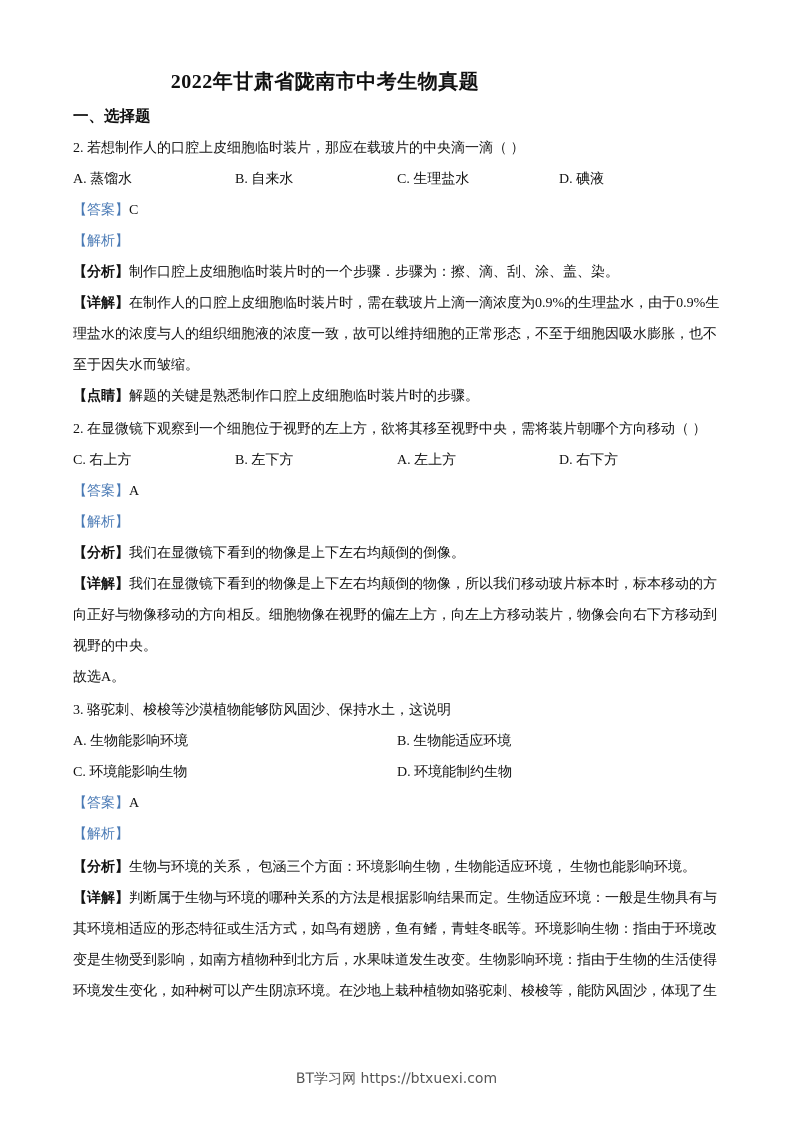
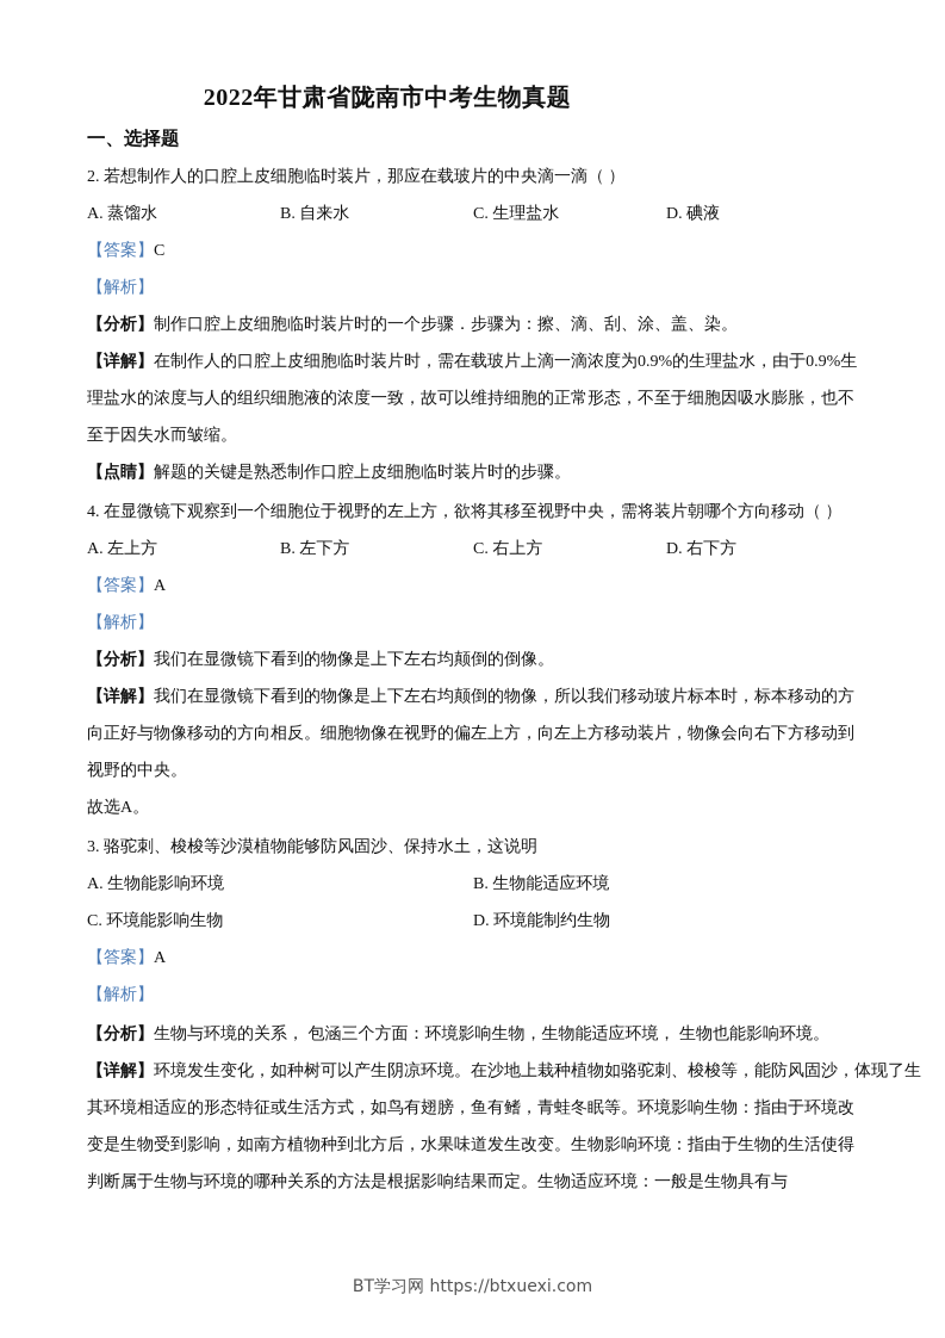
  2022年甘肃省陇南市中考生物真题
  一、选择题
  2. 若想制作人的口腔上皮细胞临时装片，那应在载玻片的中央滴一滴（ ）
  A. 蒸馏水
  B. 自来水
  C. 生理盐水
  D. 碘液
  【答案】C
  【解析】
  【分析】制作口腔上皮细胞临时装片时的一个步骤．步骤为：擦、滴、刮、涂、盖、染。
  【详解】在制作人的口腔上皮细胞临时装片时，需在载玻片上滴一滴浓度为0.9%的生理盐水，由于0.9%生
  理盐水的浓度与人的组织细胞液的浓度一致，故可以维持细胞的正常形态，不至于细胞因吸水膨胀，也不
  至于因失水而皱缩。
  【点睛】解题的关键是熟悉制作口腔上皮细胞临时装片时的步骤。
- 2. 在显微镜下观察到一个细胞位于视野的左上方，欲将其移至视野中央，需将装片朝哪个方向移动（ ）
+ 4. 在显微镜下观察到一个细胞位于视野的左上方，欲将其移至视野中央，需将装片朝哪个方向移动（ ）
- C. 右上方
+ A. 左上方
  B. 左下方
- A. 左上方
+ C. 右上方
  D. 右下方
  【答案】A
  【解析】
  【分析】我们在显微镜下看到的物像是上下左右均颠倒的倒像。
  【详解】我们在显微镜下看到的物像是上下左右均颠倒的物像，所以我们移动玻片标本时，标本移动的方
  向正好与物像移动的方向相反。细胞物像在视野的偏左上方，向左上方移动装片，物像会向右下方移动到
  视野的中央。
  故选A。
  3. 骆驼刺、梭梭等沙漠植物能够防风固沙、保持水土，这说明
  A. 生物能影响环境
  B. 生物能适应环境
  C. 环境能影响生物
  D. 环境能制约生物
  【答案】A
  【解析】
  【分析】生物与环境的关系， 包涵三个方面：环境影响生物，生物能适应环境， 生物也能影响环境。
- 【详解】判断属于生物与环境的哪种关系的方法是根据影响结果而定。生物适应环境：一般是生物具有与
+ 【详解】环境发生变化，如种树可以产生阴凉环境。在沙地上栽种植物如骆驼刺、梭梭等，能防风固沙，体现了生
  其环境相适应的形态特征或生活方式，如鸟有翅膀，鱼有鳍，青蛙冬眠等。环境影响生物：指由于环境改
  变是生物受到影响，如南方植物种到北方后，水果味道发生改变。生物影响环境：指由于生物的生活使得
- 环境发生变化，如种树可以产生阴凉环境。在沙地上栽种植物如骆驼刺、梭梭等，能防风固沙，体现了生
+ 判断属于生物与环境的哪种关系的方法是根据影响结果而定。生物适应环境：一般是生物具有与
  BT学习网 https://btxuexi.com
